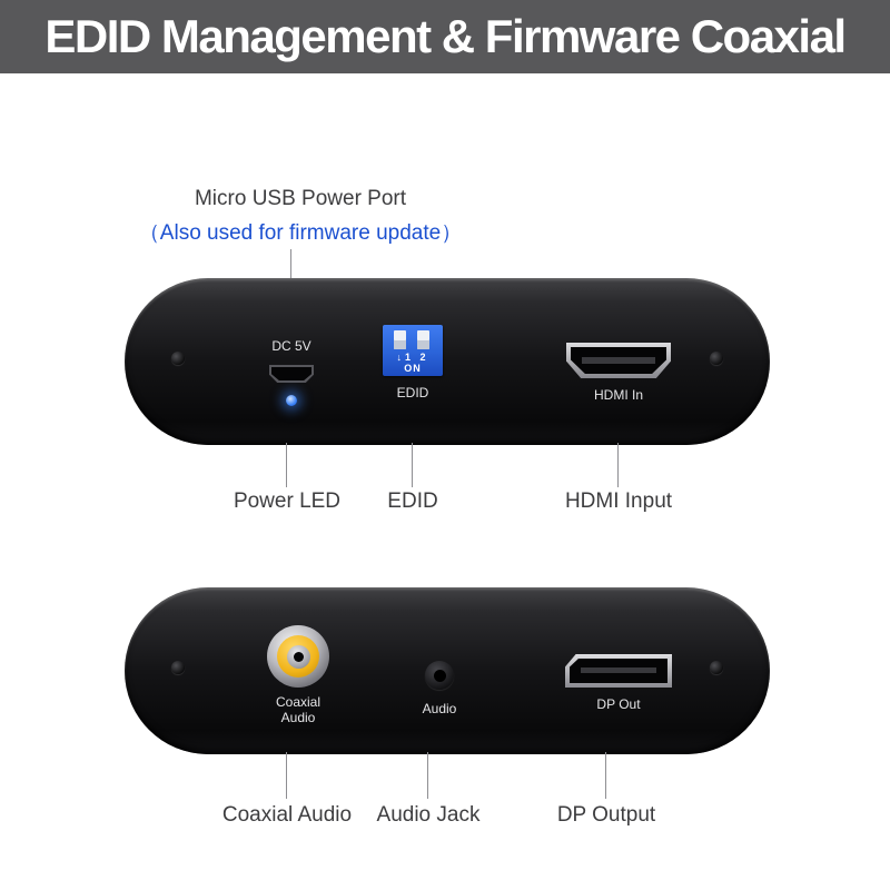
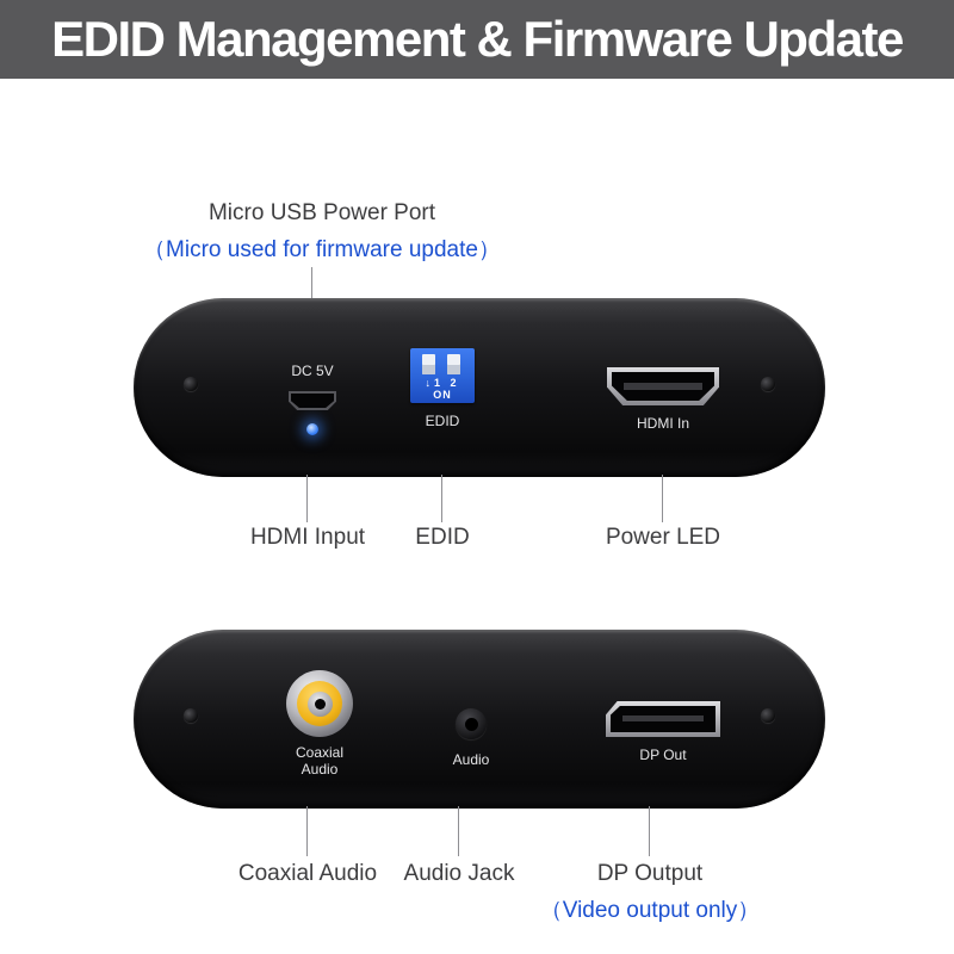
- EDID Management & Firmware Coaxial
+ EDID Management & Firmware Update
  Micro USB Power Port
- （Also used for firmware update）
+ （Micro used for firmware update）
  DC 5V
  ↓1 2
  ON
  EDID
  HDMI In
- Power LED
+ HDMI Input
  EDID
- HDMI Input
+ Power LED
  Coaxial
  Audio
  Audio
  DP Out
  Coaxial Audio
  Audio Jack
  DP Output
+ （Video output only）
